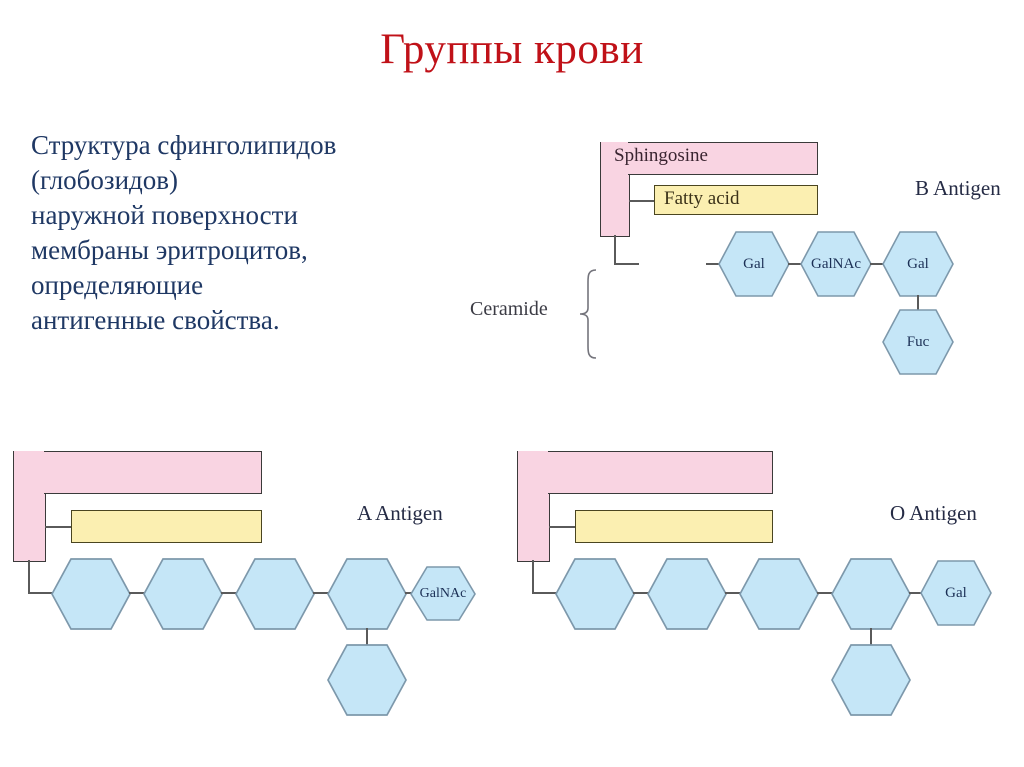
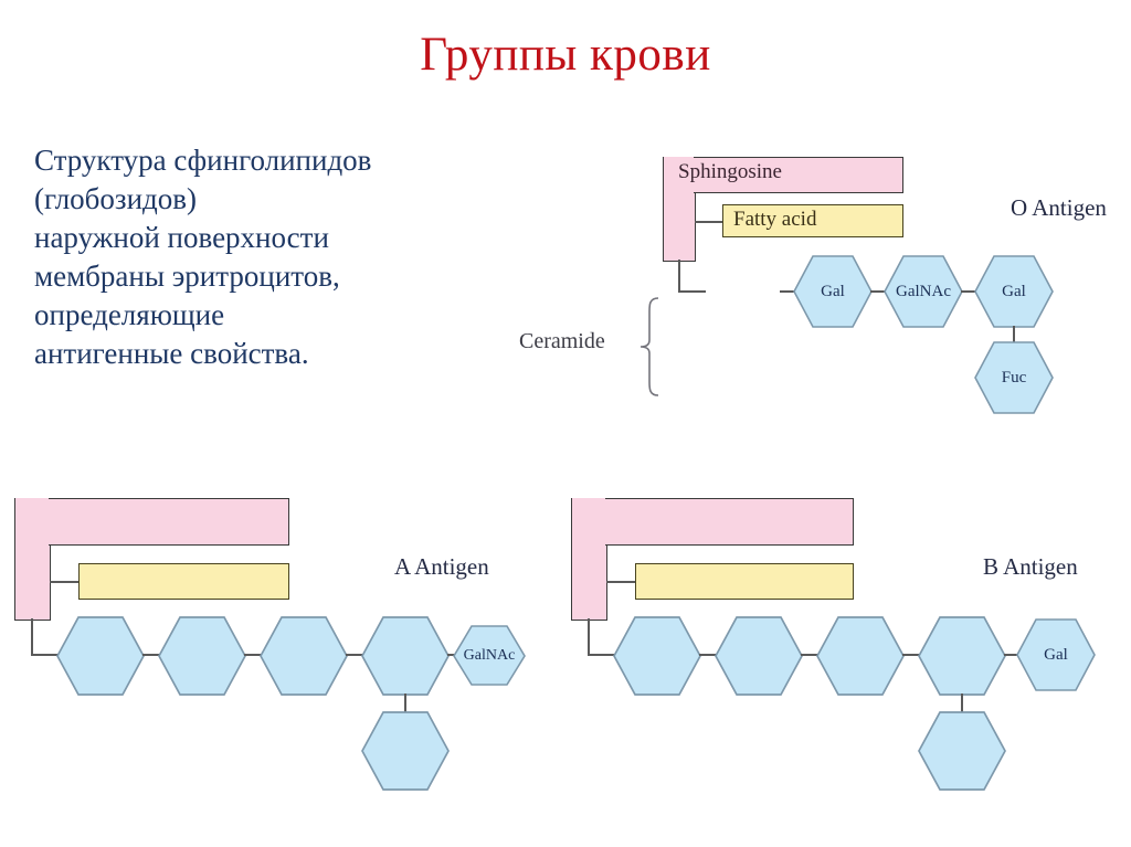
  Группы крови
  Структура сфинголипидов
  (глобозидов)
  наружной поверхности
  мембраны эритроцитов,
  определяющие
  антигенные свойства.
  Ceramide
  Sphingosine
  Fatty acid
  Gal
  GalNAc
  Gal
  Fuc
- B Antigen
+ O Antigen
  GalNAc
  A Antigen
  Gal
- O Antigen
+ B Antigen
